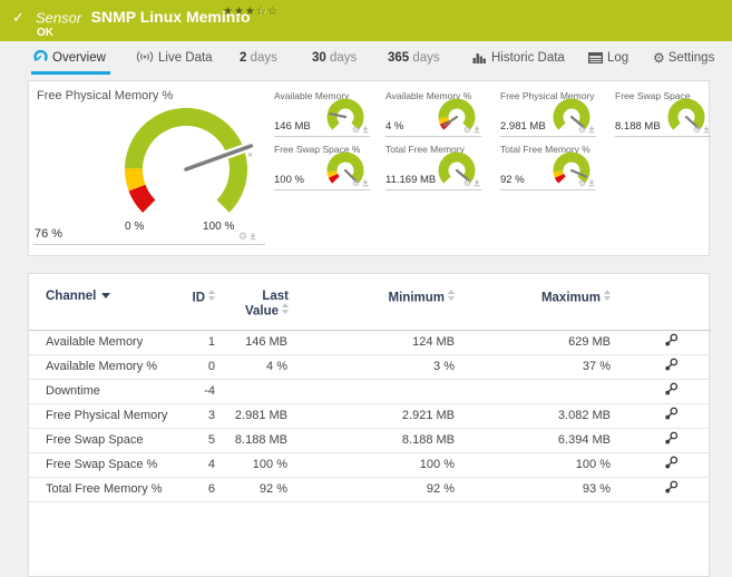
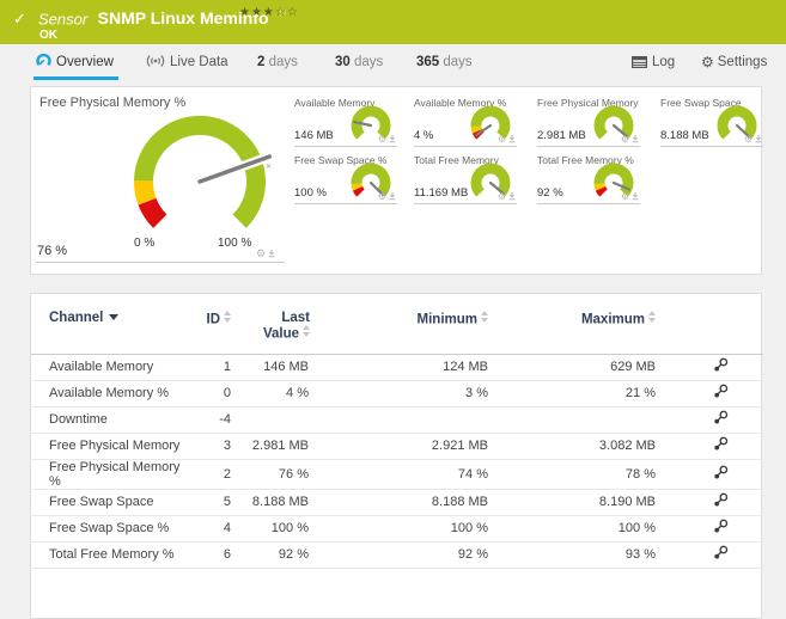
  ✓
  Sensor SNMP Linux Meminfo ⚐
  ★★★☆☆
  OK
  Overview
  Live Data
  2 days
  30 days
  365 days
- Historic Data
  Log
  ⚙ Settings
  Free Physical Memory %
  0 %
  100 %
  76 %
  ⚙
  Available Memory
  146 MB
  ⚙
  Available Memory %
  4 %
  ⚙
  Free Physical Memory
  2.981 MB
  ⚙
  Free Swap Space
  8.188 MB
  ⚙
  Free Swap Space %
  100 %
  ⚙
  Total Free Memory
  11.169 MB
  ⚙
  Total Free Memory %
  92 %
  ⚙
  Channel	ID	LastValue	Minimum	Maximum
  Available Memory	1	146 MB	124 MB	629 MB
- Available Memory %	0	4 %	3 %	37 %
+ Available Memory %	0	4 %	3 %	21 %
  Downtime	-4
  Free Physical Memory	3	2.981 MB	2.921 MB	3.082 MB
+ Free Physical Memory %	2	76 %	74 %	78 %
- Free Swap Space	5	8.188 MB	8.188 MB	6.394 MB
+ Free Swap Space	5	8.188 MB	8.188 MB	8.190 MB
  Free Swap Space %	4	100 %	100 %	100 %
  Total Free Memory %	6	92 %	92 %	93 %
